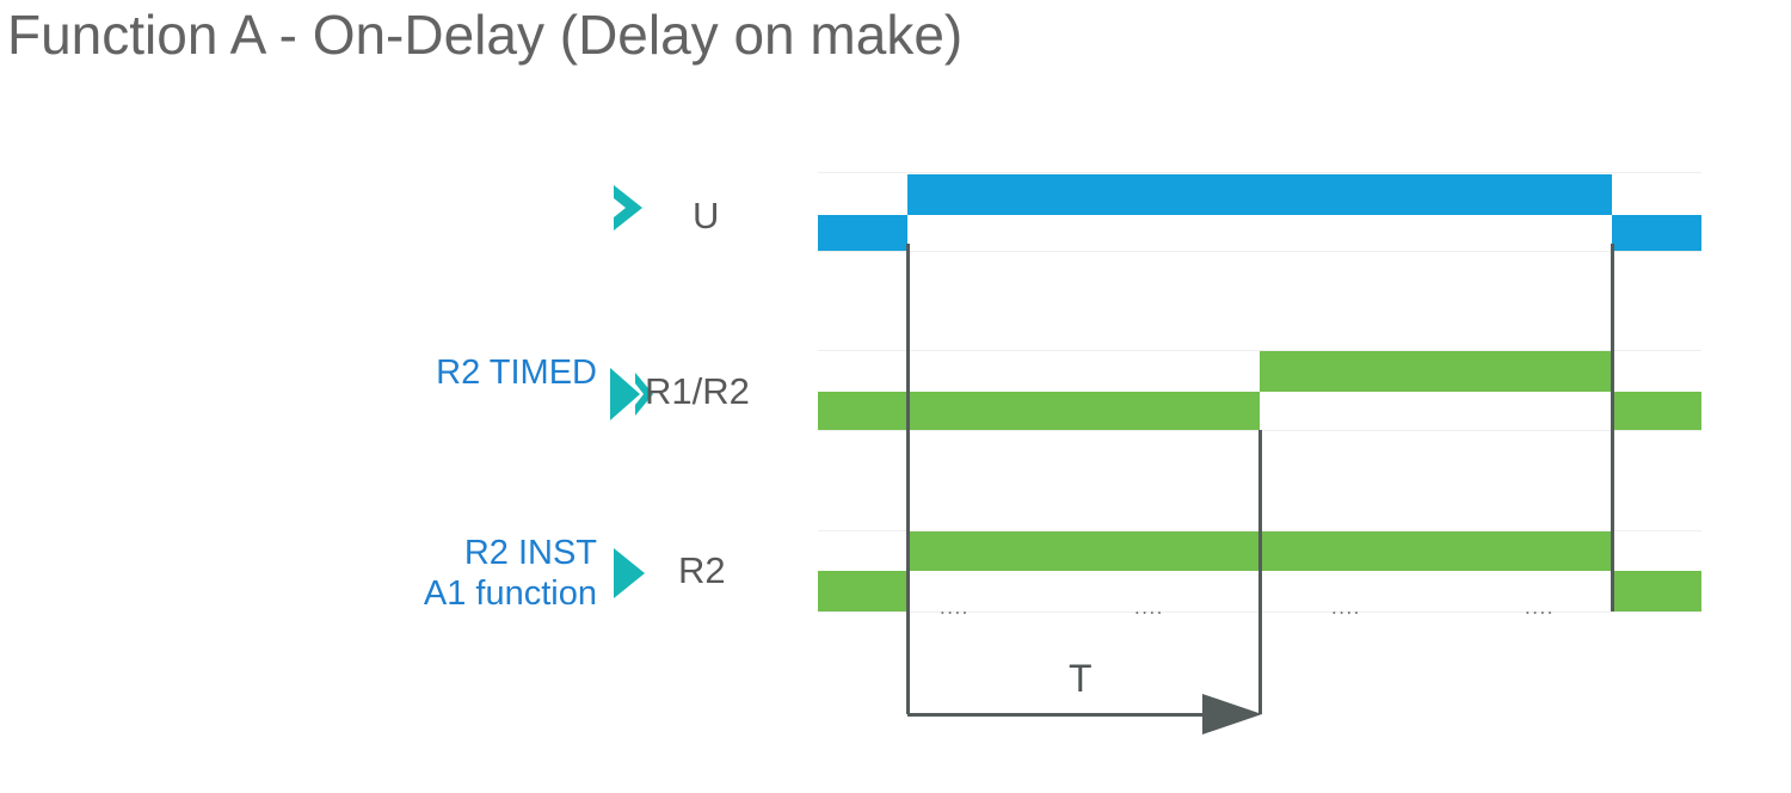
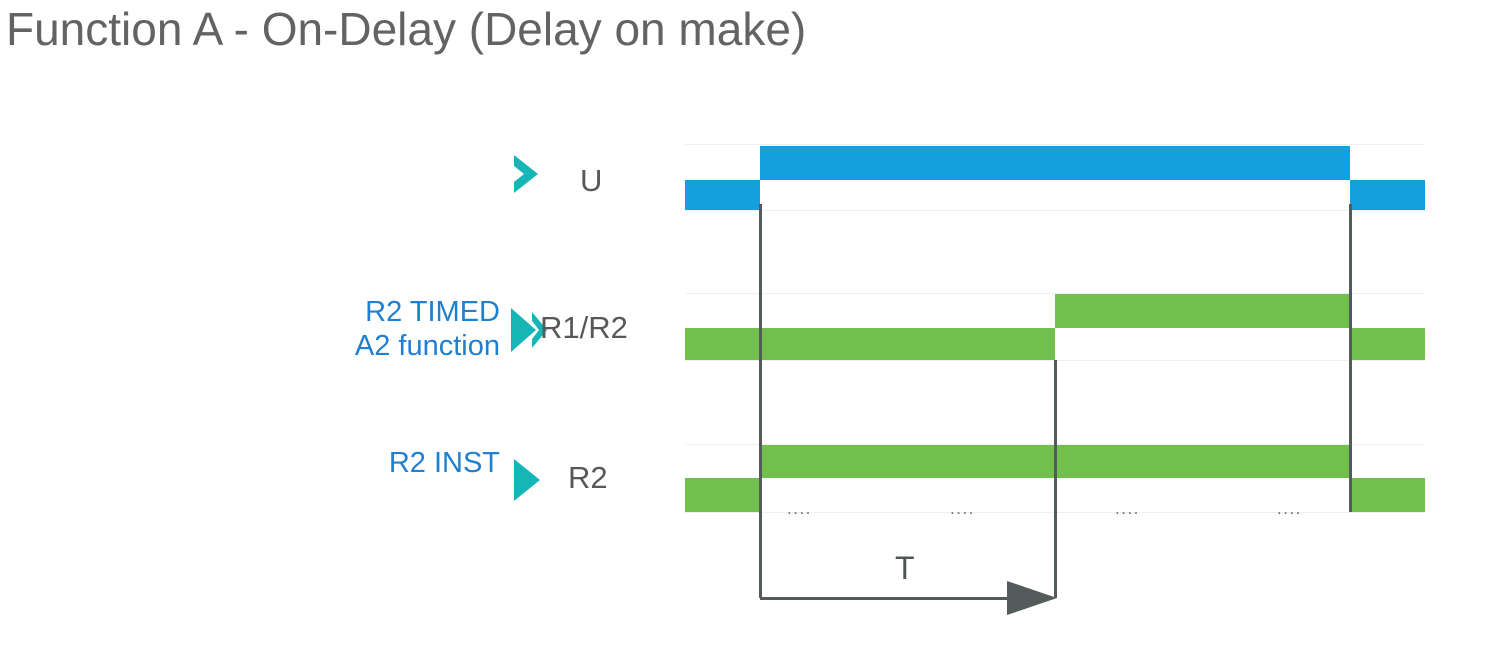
  Function A - On-Delay (Delay on make)
  R2 TIMED
+ A2 function
  R2 INST
- A1 function
  U
  R1/R2
  R2
  ....
  ....
  ....
  ....
  T
